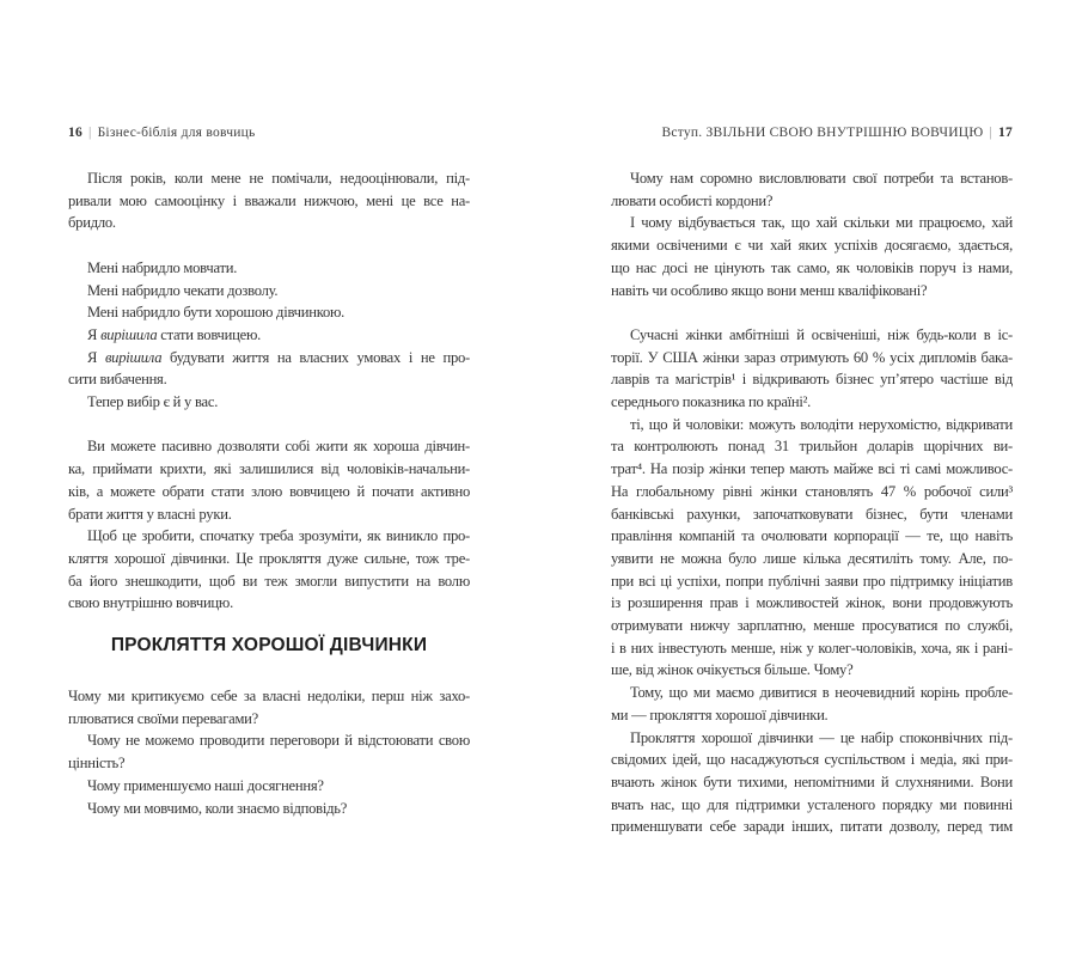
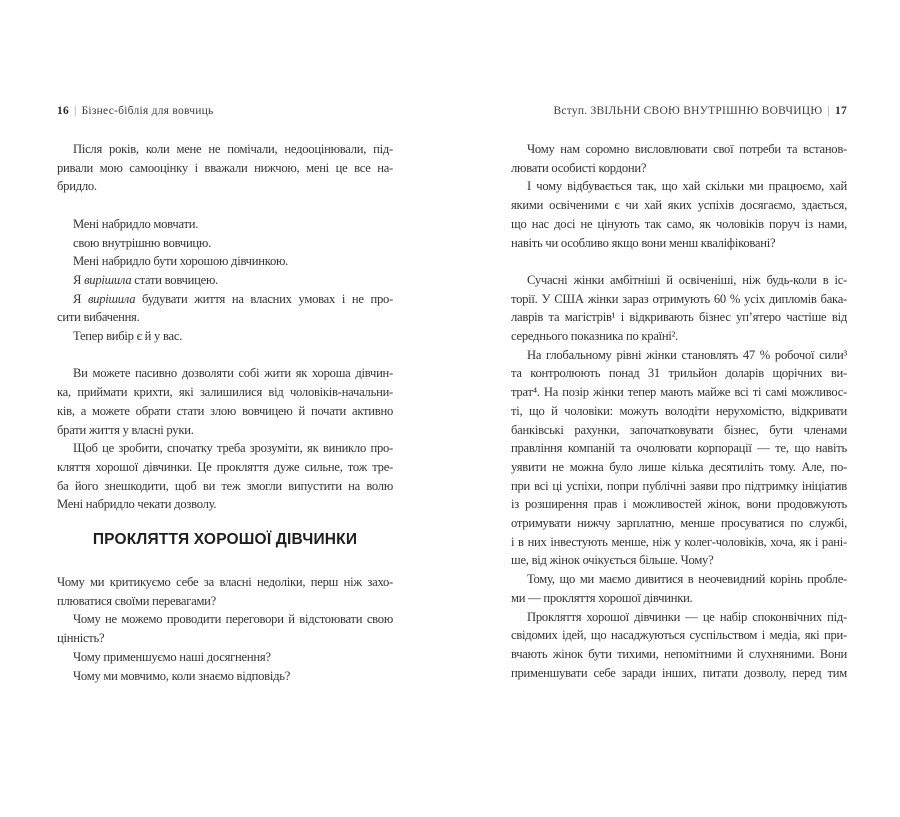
  16 | Бізнес-біблія для вовчиць
  Після років, коли мене не помічали, недооцінювали, під-
  ривали мою самооцінку і вважали нижчою, мені це все на-
  бридло.
  Мені набридло мовчати.
- Мені набридло чекати дозволу.
+ свою внутрішню вовчицю.
  Мені набридло бути хорошою дівчинкою.
  Я вирішила стати вовчицею.
  Я вирішила будувати життя на власних умовах і не про-
  сити вибачення.
  Тепер вибір є й у вас.
  Ви можете пасивно дозволяти собі жити як хороша дівчин-
  ка, приймати крихти, які залишилися від чоловіків-начальни-
  ків, а можете обрати стати злою вовчицею й почати активно
  брати життя у власні руки.
  Щоб це зробити, спочатку треба зрозуміти, як виникло про-
  кляття хорошої дівчинки. Це прокляття дуже сильне, тож тре-
  ба його знешкодити, щоб ви теж змогли випустити на волю
- свою внутрішню вовчицю.
+ Мені набридло чекати дозволу.
  ПРОКЛЯТТЯ ХОРОШОЇ ДІВЧИНКИ
  Чому ми критикуємо себе за власні недоліки, перш ніж захо-
  плюватися своїми перевагами?
  Чому не можемо проводити переговори й відстоювати свою
  цінність?
  Чому применшуємо наші досягнення?
  Чому ми мовчимо, коли знаємо відповідь?
  Вступ. ЗВІЛЬНИ СВОЮ ВНУТРІШНЮ ВОВЧИЦЮ | 17
  Чому нам соромно висловлювати свої потреби та встанов-
  лювати особисті кордони?
  І чому відбувається так, що хай скільки ми працюємо, хай
  якими освіченими є чи хай яких успіхів досягаємо, здається,
  що нас досі не цінують так само, як чоловіків поруч із нами,
  навіть чи особливо якщо вони менш кваліфіковані?
  Сучасні жінки амбітніші й освіченіші, ніж будь-коли в іс-
  торії. У США жінки зараз отримують 60 % усіх дипломів бака-
  лаврів та магістрів¹ і відкривають бізнес уп’ятеро частіше від
  середнього показника по країні².
- ті, що й чоловіки: можуть володіти нерухомістю, відкривати
+ На глобальному рівні жінки становлять 47 % робочої сили³
  та контролюють понад 31 трильйон доларів щорічних ви-
  трат⁴. На позір жінки тепер мають майже всі ті самі можливос-
- На глобальному рівні жінки становлять 47 % робочої сили³
+ ті, що й чоловіки: можуть володіти нерухомістю, відкривати
  банківські рахунки, започатковувати бізнес, бути членами
  правління компаній та очолювати корпорації — те, що навіть
  уявити не можна було лише кілька десятиліть тому. Але, по-
  при всі ці успіхи, попри публічні заяви про підтримку ініціатив
  із розширення прав і можливостей жінок, вони продовжують
  отримувати нижчу зарплатню, менше просуватися по службі,
  і в них інвестують менше, ніж у колег-чоловіків, хоча, як і рані-
  ше, від жінок очікується більше. Чому?
  Тому, що ми маємо дивитися в неочевидний корінь пробле-
  ми — прокляття хорошої дівчинки.
  Прокляття хорошої дівчинки — це набір споконвічних під-
  свідомих ідей, що насаджуються суспільством і медіа, які при-
  вчають жінок бути тихими, непомітними й слухняними. Вони
- вчать нас, що для підтримки усталеного порядку ми повинні
  применшувати себе заради інших, питати дозволу, перед тим
